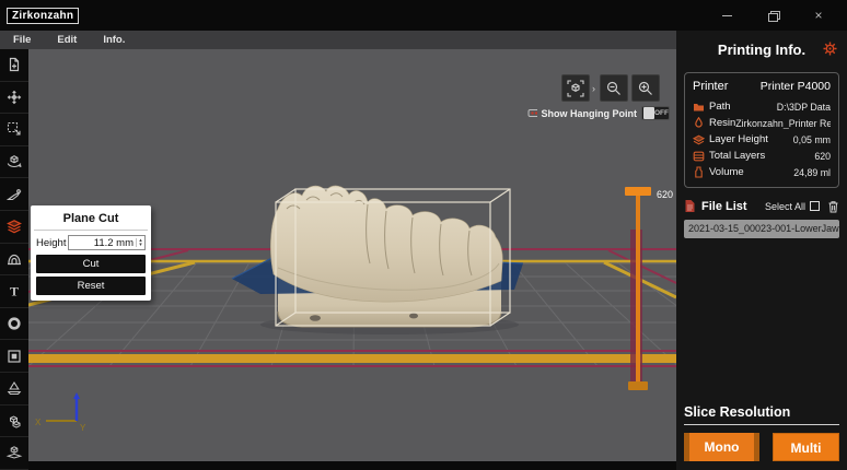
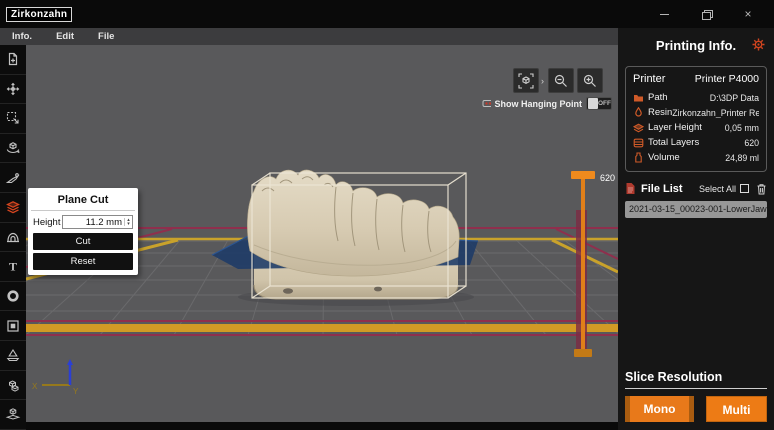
  Zirkonzahn
  ×
- File
+ Info.
  Edit
- Info.
+ File
  T
  620
  X
  Y
  ›
  Show Hanging Point
  Plane Cut
  Height
  11.2 mm
  Cut
  Reset
  Printing Info.
  Printer
  Printer P4000
  Path
  D:\3DP Data
  Resin
  Zirkonzahn_Printer Re
  Layer Height
  0,05 mm
  Total Layers
  620
  Volume
  24,89 ml
  File List
  Select All
  2021-03-15_00023-001-LowerJaw
  Slice Resolution
  Mono
  Multi
